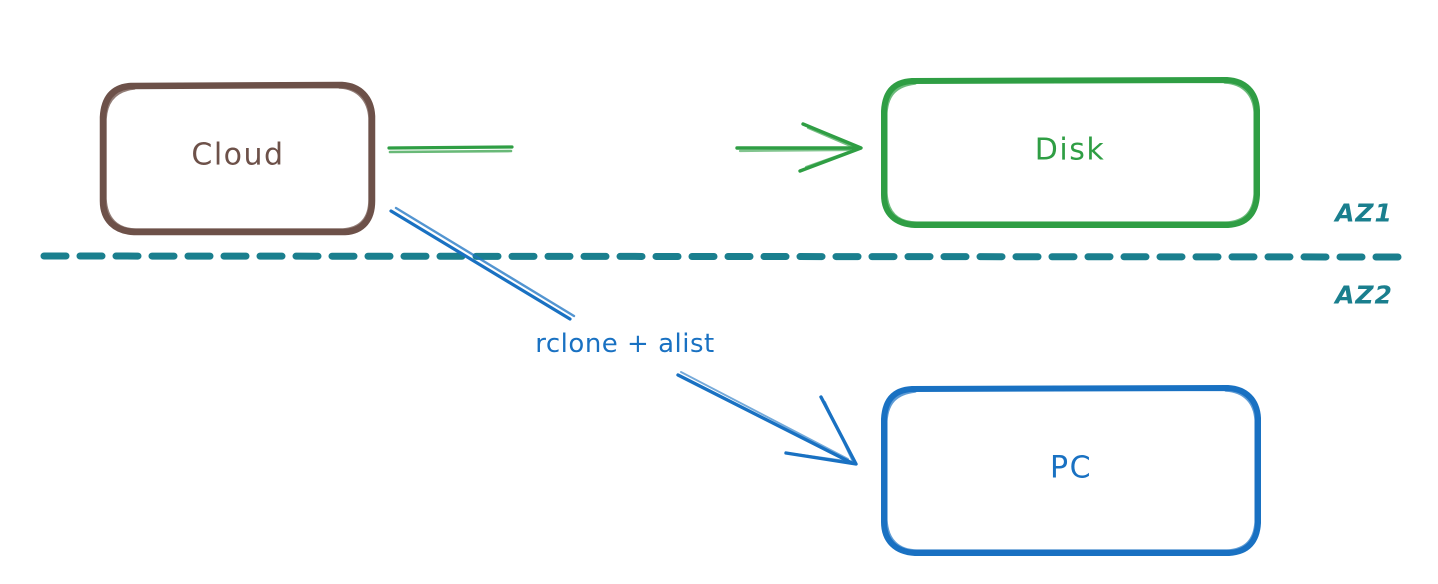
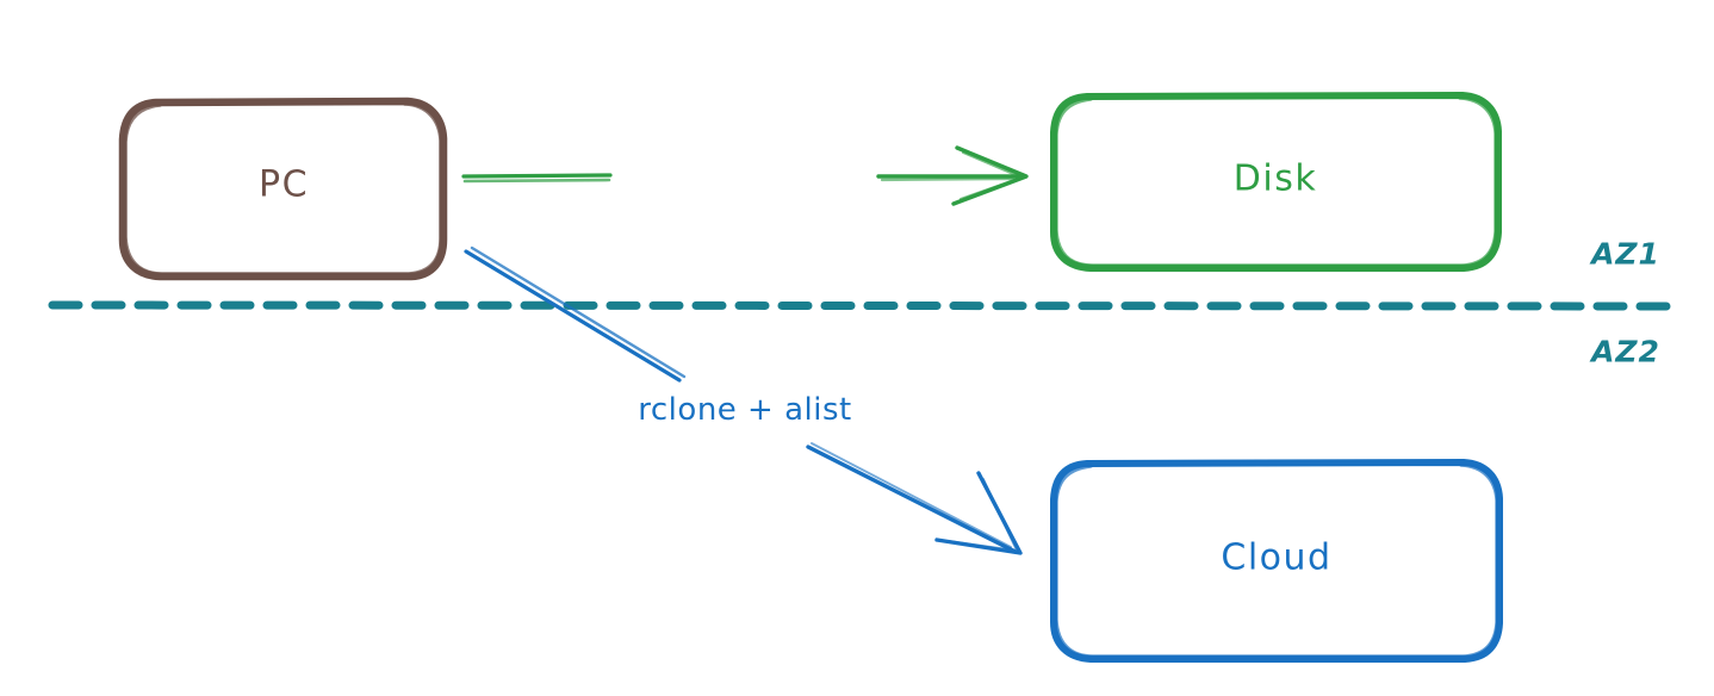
- Cloud
+ PC
  Disk
- PC
+ Cloud
  rclone + alist
  AZ1
  AZ2
